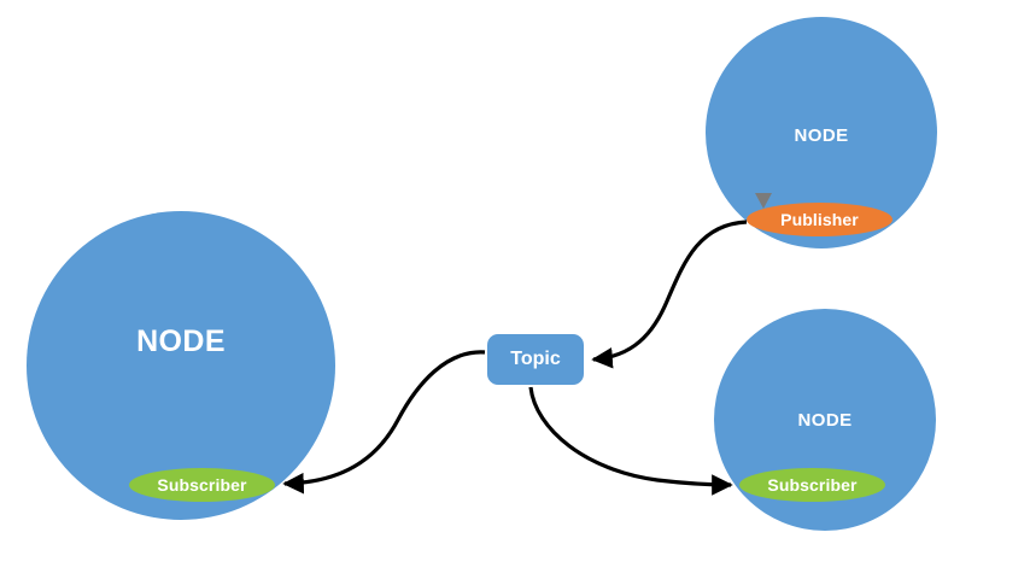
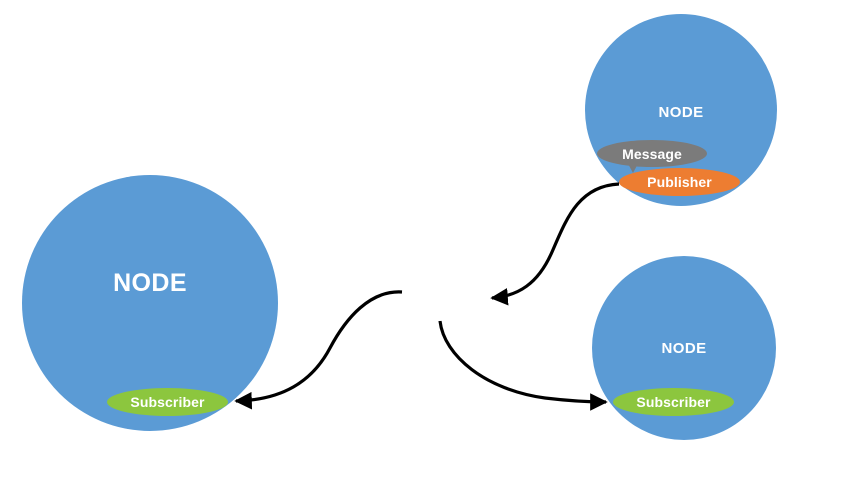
  NODE
  Subscriber
  NODE
+ Message
  Publisher
  NODE
  Subscriber
- Topic
